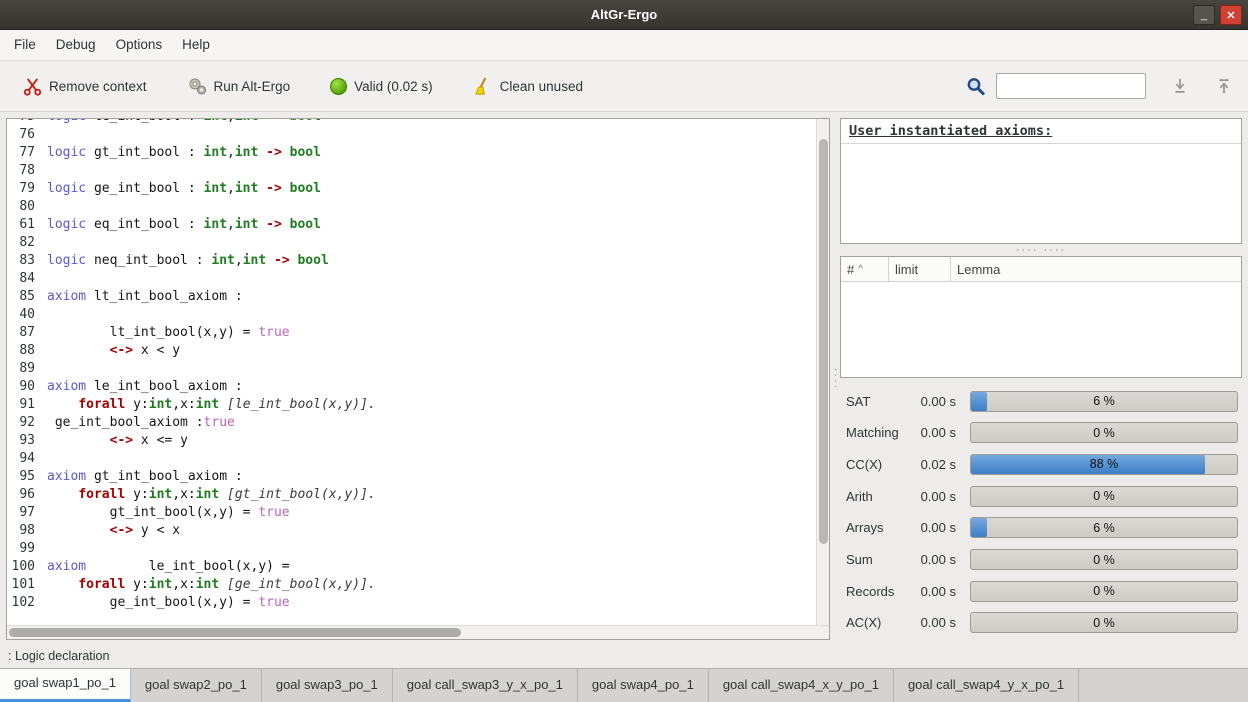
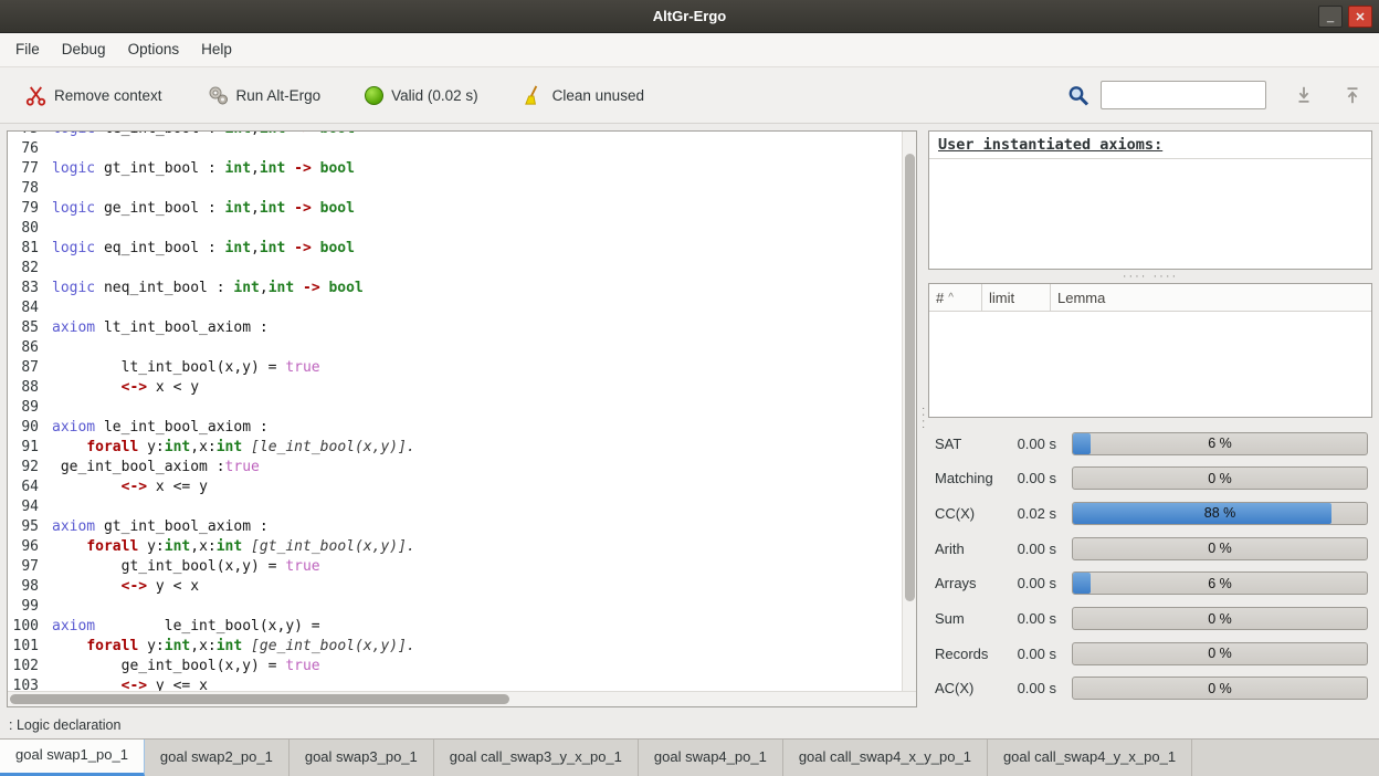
  AltGr-Ergo
  _
  ✕
  File
  Debug
  Options
  Help
  Remove context
  Run Alt-Ergo
  Valid (0.02 s)
  Clean unused
  76
  77
  logic gt_int_bool : int,int -> bool
  78
  79
  logic ge_int_bool : int,int -> bool
  80
- 61
+ 81
  logic eq_int_bool : int,int -> bool
  82
  83
  logic neq_int_bool : int,int -> bool
  84
  85
  axiom lt_int_bool_axiom :
- 40
+ 86
  87
  lt_int_bool(x,y) = true
  88
  <-> x < y
  89
  90
  axiom le_int_bool_axiom :
  91
  forall y:int,x:int [le_int_bool(x,y)].
  92
  ge_int_bool_axiom :true
- 93
+ 64
  <-> x <= y
  94
  95
  axiom gt_int_bool_axiom :
  96
  forall y:int,x:int [gt_int_bool(x,y)].
  97
  gt_int_bool(x,y) = true
  98
  <-> y < x
  99
  100
  axiom le_int_bool(x,y) =
  101
  forall y:int,x:int [ge_int_bool(x,y)].
  102
  ge_int_bool(x,y) = true
+ 103
+ <-> y <= x
  User instantiated axioms:
  ···· ····
  #
  ^
  limit
  Lemma
  SAT
  0.00 s
  6 %
  Matching
  0.00 s
  0 %
  CC(X)
  0.02 s
  88 %
  Arith
  0.00 s
  0 %
  Arrays
  0.00 s
  6 %
  Sum
  0.00 s
  0 %
  Records
  0.00 s
  0 %
  AC(X)
  0.00 s
  0 %
  : Logic declaration
  goal swap1_po_1
  goal swap2_po_1
  goal swap3_po_1
  goal call_swap3_y_x_po_1
  goal swap4_po_1
  goal call_swap4_x_y_po_1
  goal call_swap4_y_x_po_1
